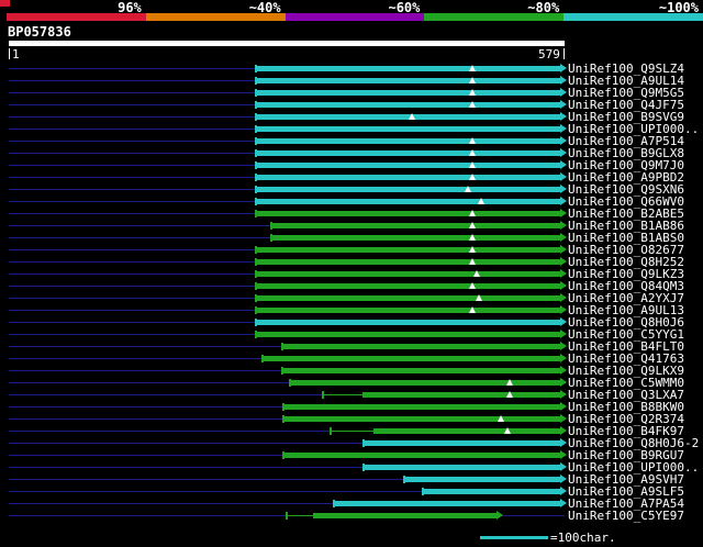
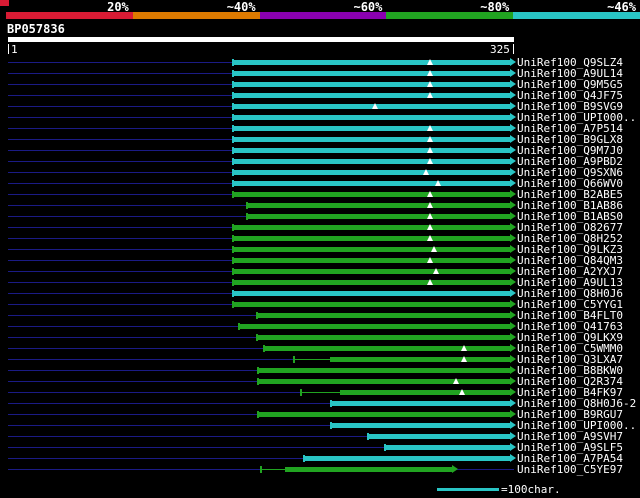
- 96%
+ 20%
  ~40%
  ~60%
  ~80%
- ~100%
+ ~46%
  BP057836
  1
- 579
+ 325
  UniRef100_Q9SLZ4
  UniRef100_A9UL14
  UniRef100_Q9M5G5
  UniRef100_Q4JF75
  UniRef100_B9SVG9
  UniRef100_UPI000..
  UniRef100_A7P514
  UniRef100_B9GLX8
  UniRef100_Q9M7J0
  UniRef100_A9PBD2
  UniRef100_Q9SXN6
  UniRef100_Q66WV0
  UniRef100_B2ABE5
  UniRef100_B1AB86
  UniRef100_B1ABS0
  UniRef100_O82677
  UniRef100_Q8H252
  UniRef100_Q9LKZ3
  UniRef100_Q84QM3
  UniRef100_A2YXJ7
  UniRef100_A9UL13
  UniRef100_Q8H0J6
  UniRef100_C5YYG1
  UniRef100_B4FLT0
  UniRef100_Q41763
  UniRef100_Q9LKX9
  UniRef100_C5WMM0
  UniRef100_Q3LXA7
  UniRef100_B8BKW0
  UniRef100_Q2R374
  UniRef100_B4FK97
  UniRef100_Q8H0J6-2
  UniRef100_B9RGU7
  UniRef100_UPI000..
  UniRef100_A9SVH7
  UniRef100_A9SLF5
  UniRef100_A7PA54
  UniRef100_C5YE97
  =100char.
